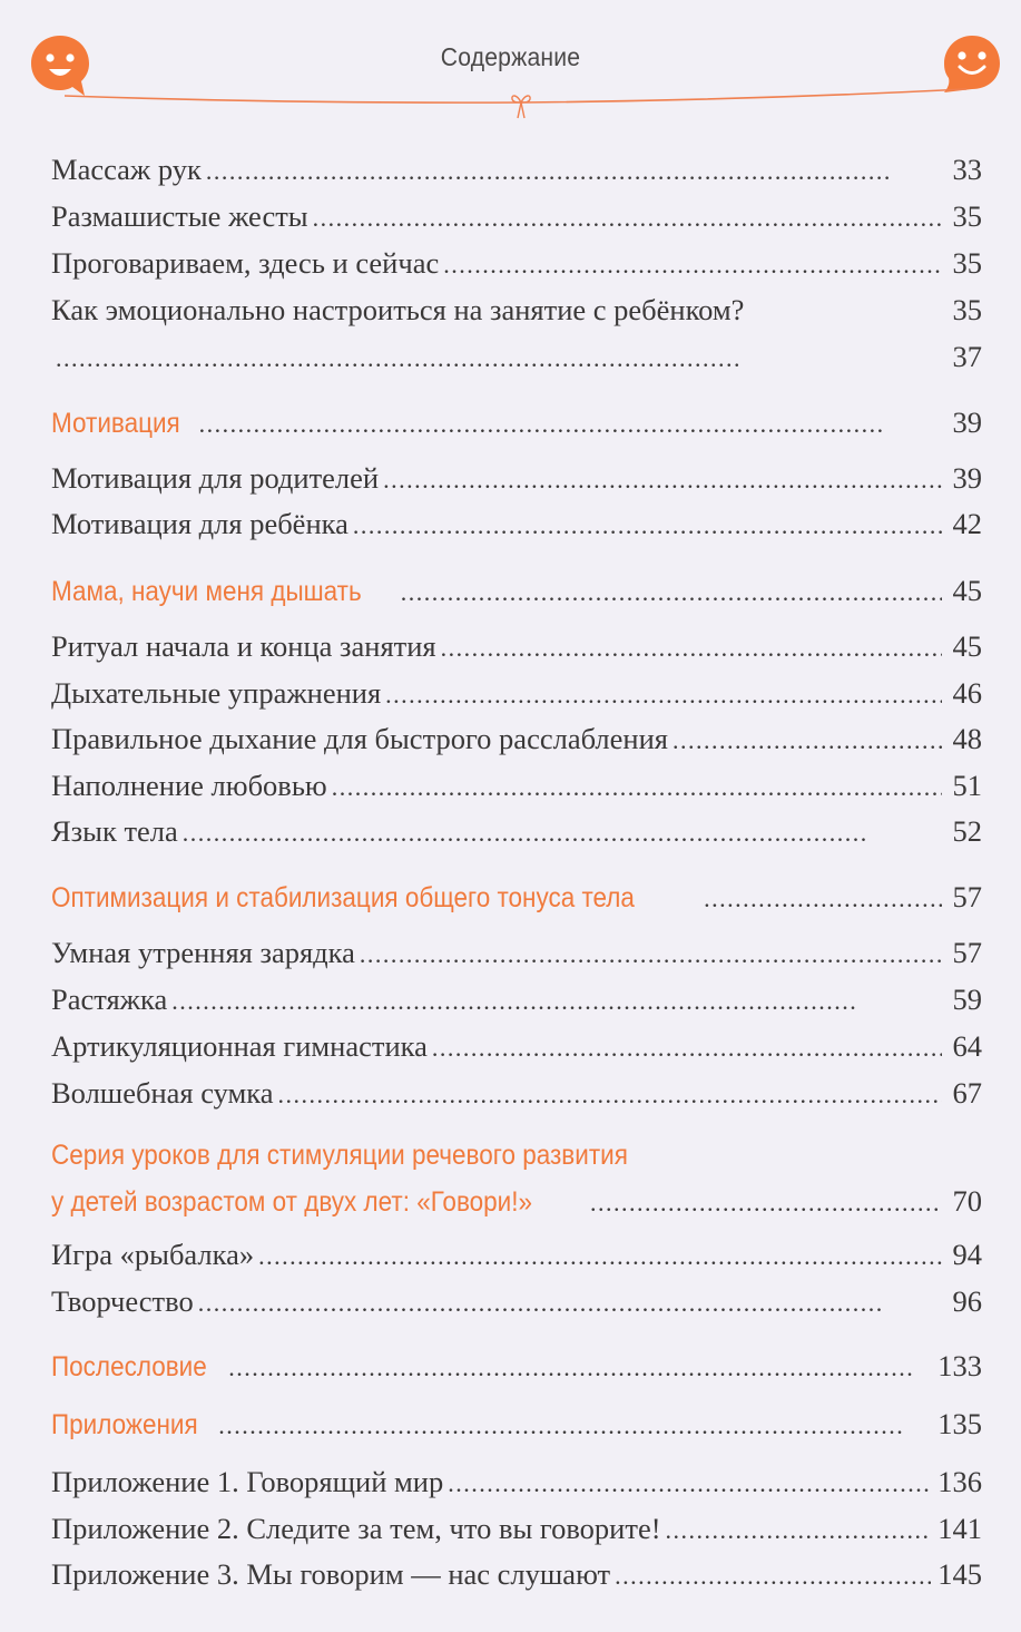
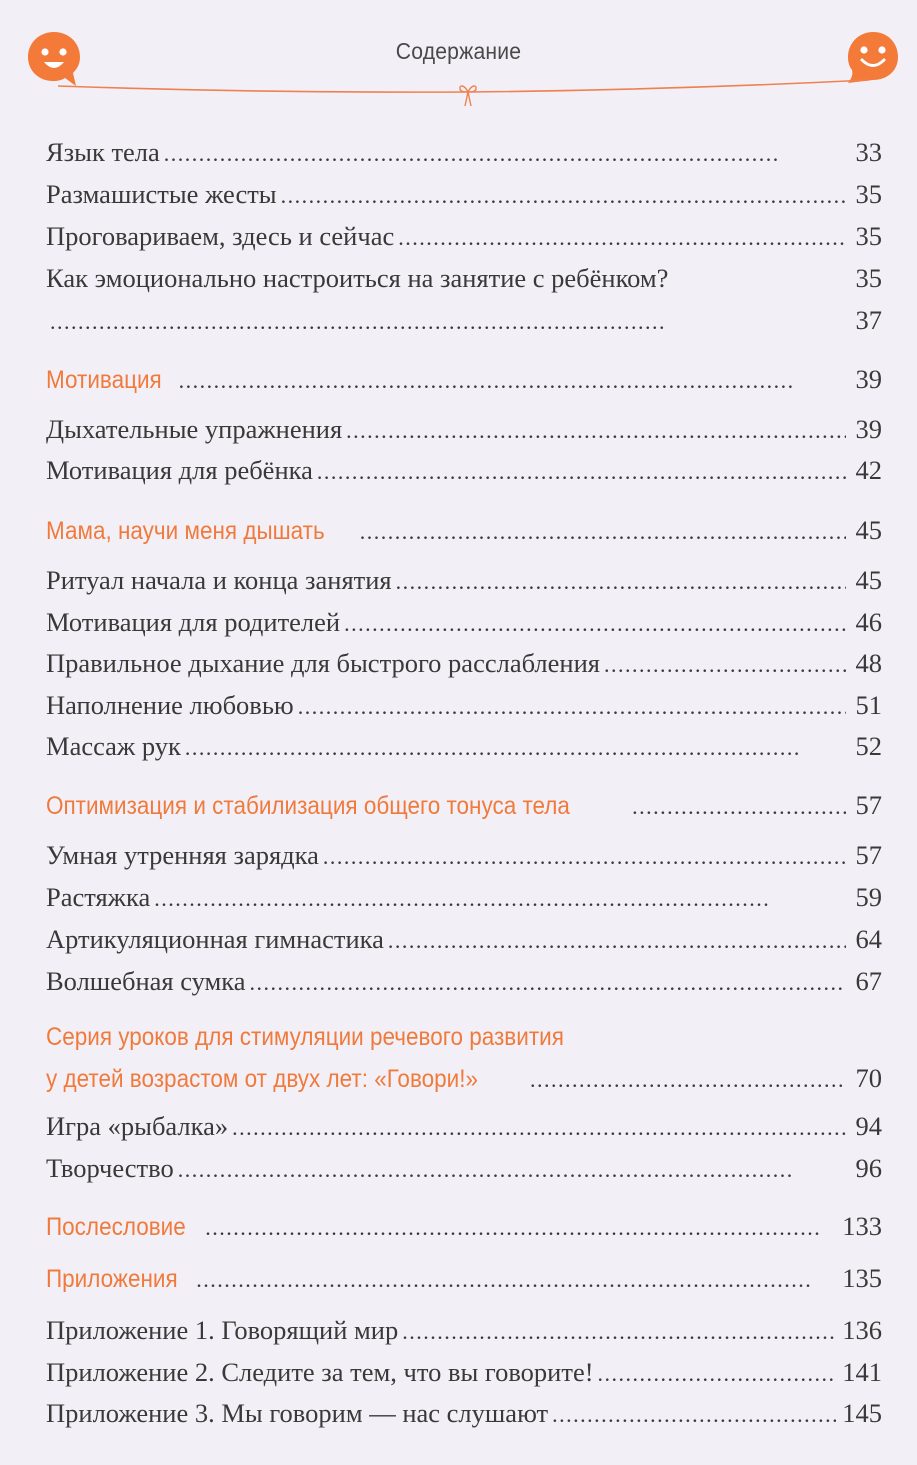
  Содержание
- Массаж рук
+ Язык тела
  33
  Размашистые жесты
  35
  Проговариваем, здесь и сейчас
  35
  Как эмоционально настроиться на занятие с ребёнком?
  35
  37
  Мотивация
  39
- Мотивация для родителей
+ Дыхательные упражнения
  39
  Мотивация для ребёнка
  42
  Мама, научи меня дышать
  45
  Ритуал начала и конца занятия
  45
- Дыхательные упражнения
+ Мотивация для родителей
  46
  Правильное дыхание для быстрого расслабления
  48
  Наполнение любовью
  51
- Язык тела
+ Массаж рук
  52
  Оптимизация и стабилизация общего тонуса тела
  57
  Умная утренняя зарядка
  57
  Растяжка
  59
  Артикуляционная гимнастика
  64
  Волшебная сумка
  67
  Серия уроков для стимуляции речевого развития
  у детей возрастом от двух лет: «Говори!»
  70
  Игра «рыбалка»
  94
  Творчество
  96
  Послесловие
  133
  Приложения
  135
  Приложение 1. Говорящий мир
  136
  Приложение 2. Следите за тем, что вы говорите!
  141
  Приложение 3. Мы говорим — нас слушают
  145
